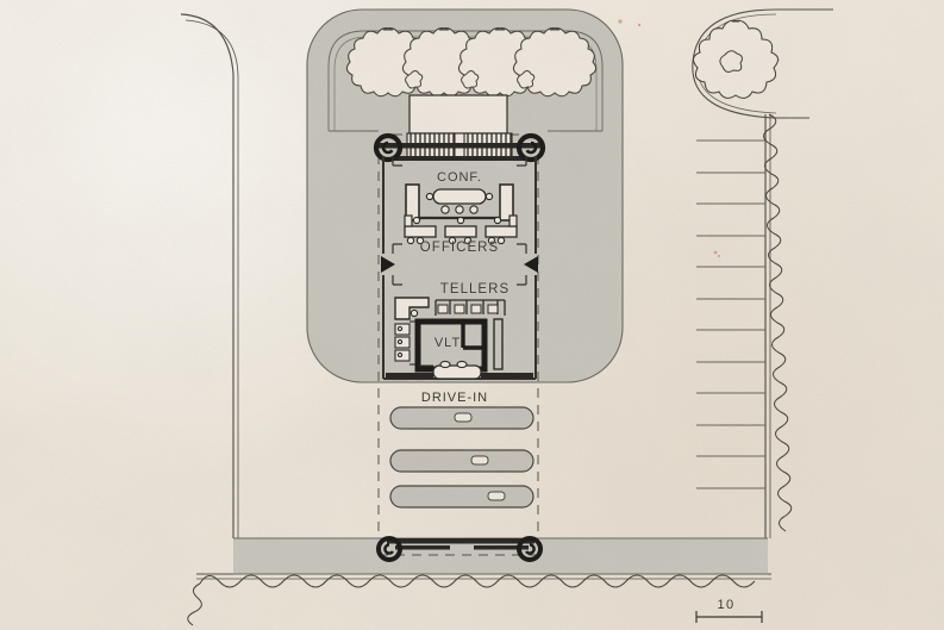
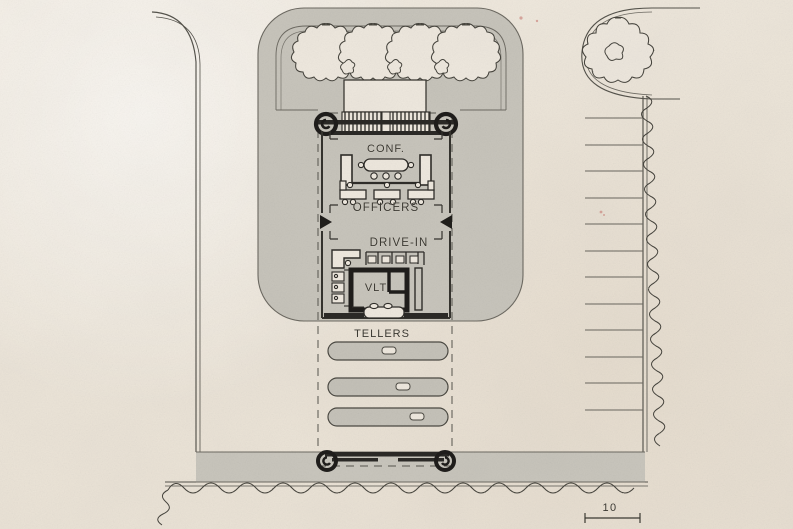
  CONF.
  OFFICERS
- TELLERS
+ DRIVE-IN
  VLT
- DRIVE-IN
+ TELLERS
  10
